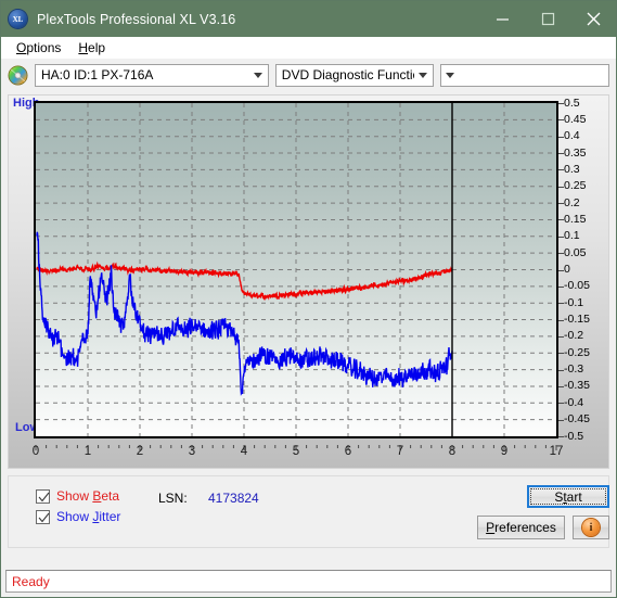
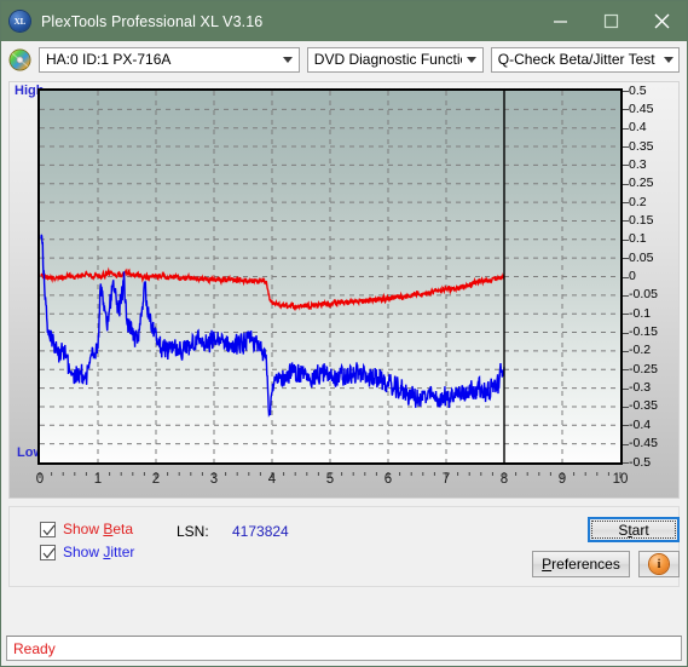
  XL
  PlexTools Professional XL V3.16
- Options
- Help
  HA:0 ID:1 PX-716A
  DVD Diagnostic Functi
+ Q-Check Beta/Jitter Test
  Hig
  0.5
  0.45
  0.4
  0.35
  0.3
  0.25
  0.2
  0.15
  0.1
  0.05
  0
  -0.05
  -0.1
  -0.15
  -0.2
  -0.25
  -0.3
  -0.35
  -0.4
  -0.45
  -0.5
  0
  1
  2
  3
  4
  5
  6
  7
  8
  9
- 17
+ 10
  Show Beta
  Show Jitter
  LSN:
  4173824
  Start
  Preferences
  i
  Ready
